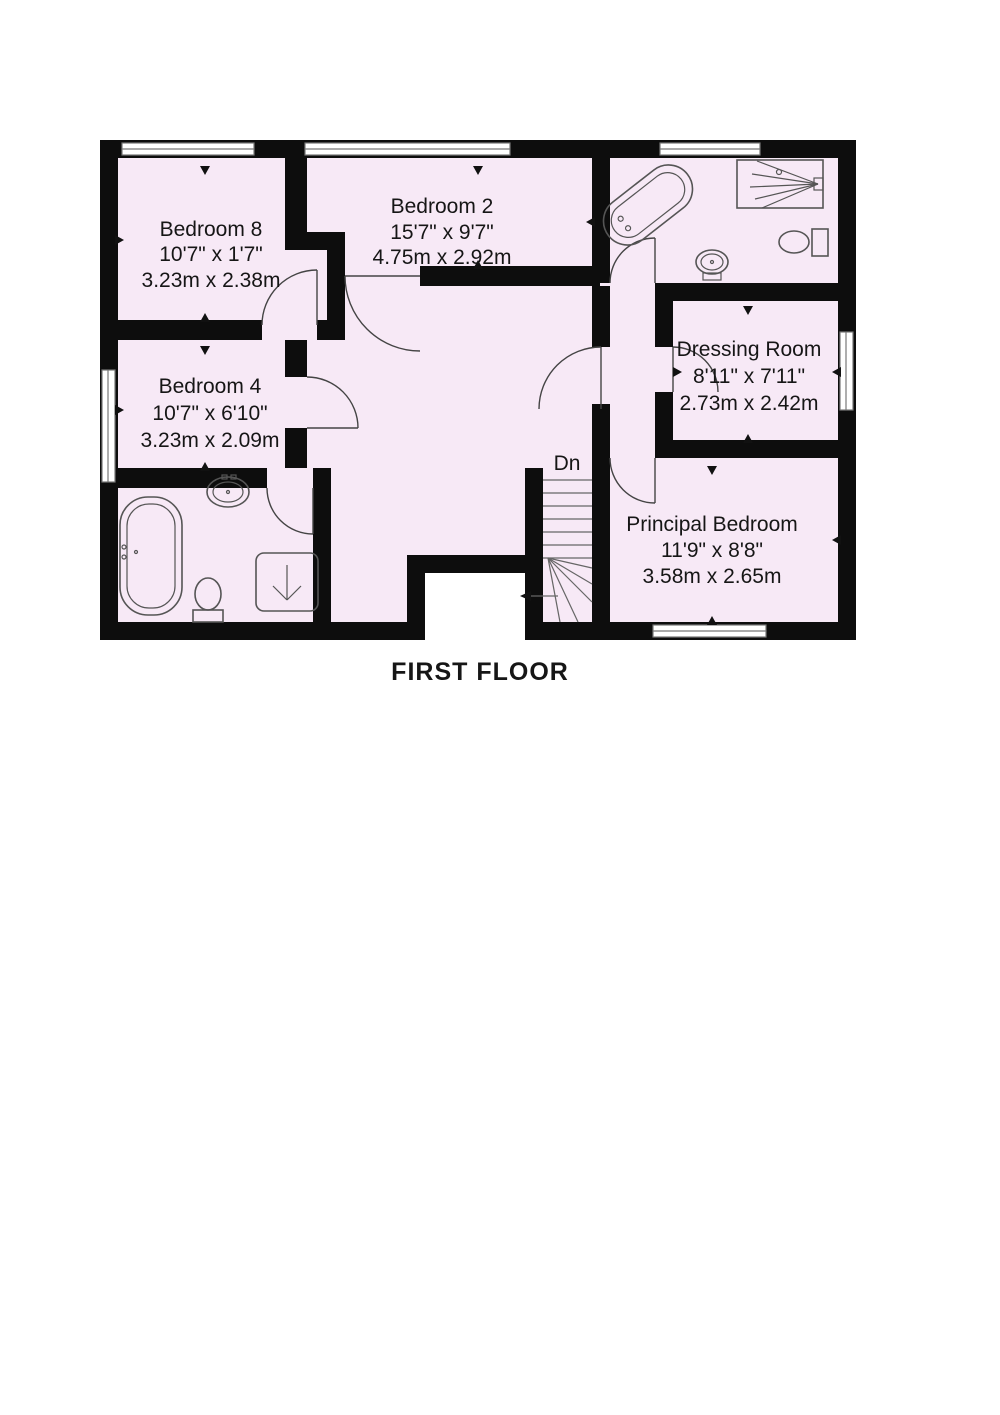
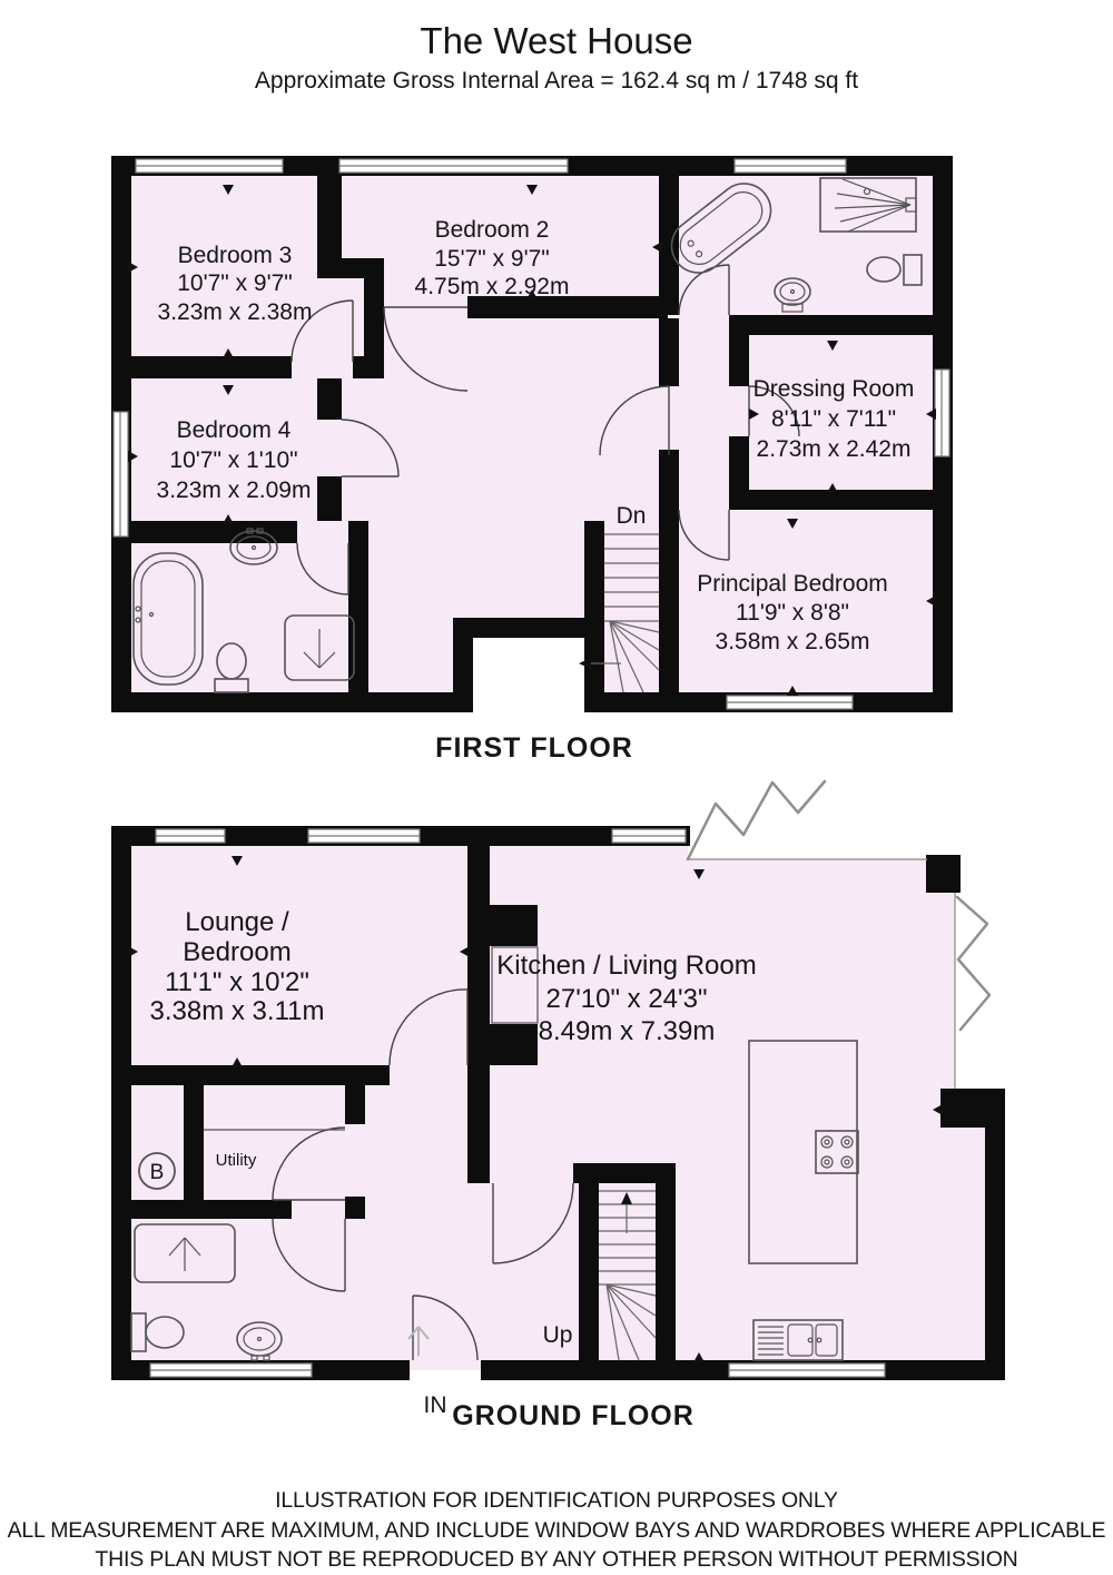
+ The West House
+ Approximate Gross Internal Area = 162.4 sq m / 1748 sq ft
- Bedroom 8
+ Bedroom 3
- 10'7" x 1'7"
+ 10'7" x 9'7"
  3.23m x 2.38m
  Bedroom 2
  15'7" x 9'7"
  4.75m x 2.92m
  Dressing Room
  8'11" x 7'11"
  2.73m x 2.42m
  Bedroom 4
- 10'7" x 6'10"
+ 10'7" x 1'10"
  3.23m x 2.09m
  Principal Bedroom
  11'9" x 8'8"
  3.58m x 2.65m
  Dn
  FIRST FLOOR
+ B
+ Lounge /
+ Bedroom
+ 11'1" x 10'2"
+ 3.38m x 3.11m
+ Kitchen / Living Room
+ 27'10" x 24'3"
+ 8.49m x 7.39m
+ Utility
+ Up
+ IN
+ GROUND FLOOR
+ ILLUSTRATION FOR IDENTIFICATION PURPOSES ONLY
+ ALL MEASUREMENT ARE MAXIMUM, AND INCLUDE WINDOW BAYS AND WARDROBES WHERE APPLICABLE
+ THIS PLAN MUST NOT BE REPRODUCED BY ANY OTHER PERSON WITHOUT PERMISSION
